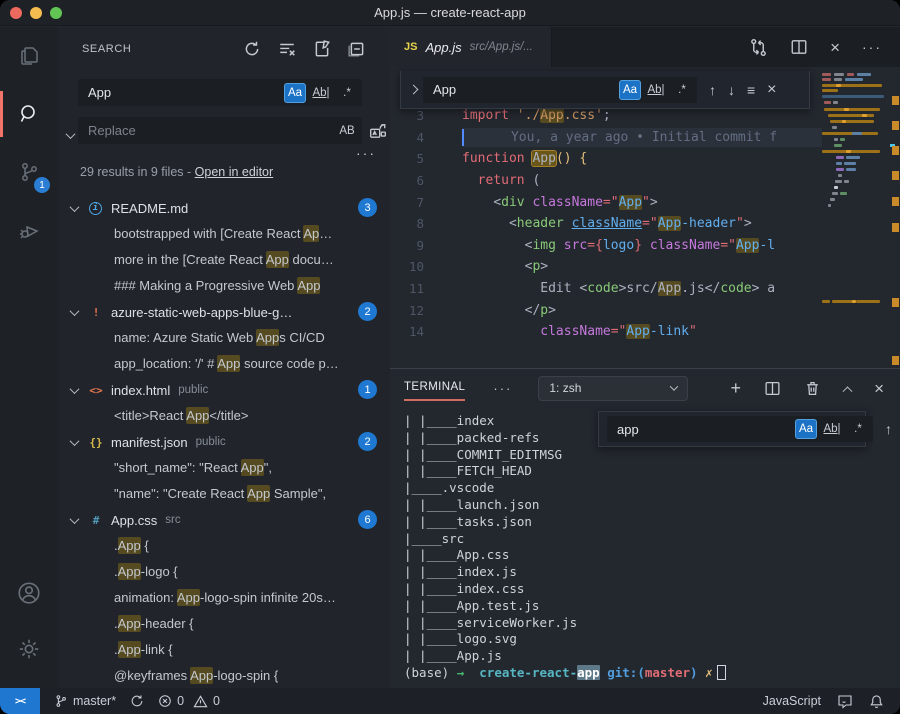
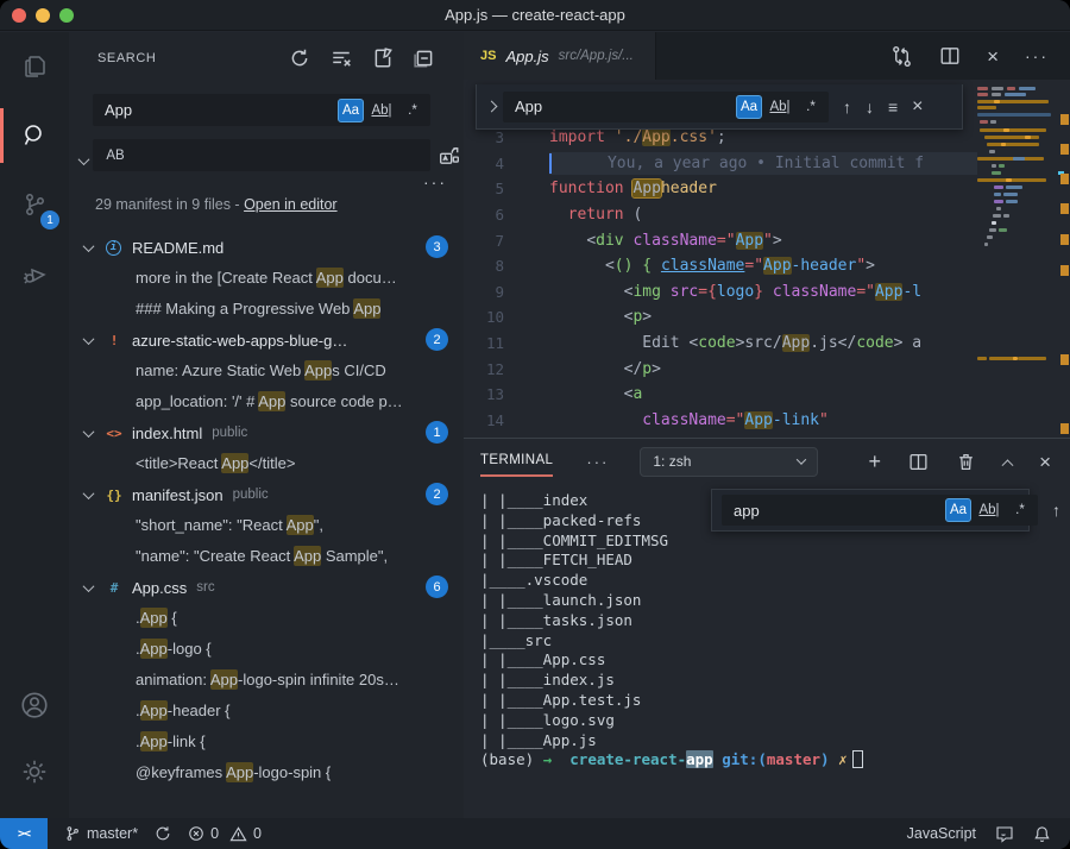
  App.js — create-react-app
  1
  SEARCH
  App
  Aa
  Ab|
  .*
- Replace
  AB
  ···
- 29 results in 9 files - Open in editor
+ 29 manifest in 9 files - Open in editor
  i
  README.md
  3
- bootstrapped with [Create React Ap…
  more in the [Create React App docu…
  ### Making a Progressive Web App
  !
  azure-static-web-apps-blue-g…
  2
  name: Azure Static Web Apps CI/CD
  app_location: '/' # App source code p…
  <>
  index.html
  public
  1
  <title>React App</title>
  {}
  manifest.json
  public
  2
  "short_name": "React App",
  "name": "Create React App Sample",
  #
  App.css
  src
  6
  .App {
  .App-logo {
  animation: App-logo-spin infinite 20s…
  .App-header {
  .App-link {
  @keyframes App-logo-spin {
  JS
  App.js
  src/App.js/...
  ×
  ···
  App
  Aa
  Ab|
  .*
  ↑
  ↓
  ≡
  ×
  3
  import './App.css';
  4
  You, a year ago • Initial commit f
  5
- function App() {
+ function Appheader
  6
  return (
  7
  <div className="App">
  8
- <header className="App-header">
+ <() { className="App-header">
  9
  <img src={logo} className="App-l
  10
  <p>
  11
  Edit <code>src/App.js</code> a
  12
  </p>
+ 13
+ <a
  14
  className="App-link"
  TERMINAL
  ···
  1: zsh
  +
  ×
  app
  Aa
  Ab|
  .*
  ↑
  | |____index
  | |____packed-refs
  | |____COMMIT_EDITMSG
  | |____FETCH_HEAD
  |____.vscode
  | |____launch.json
  | |____tasks.json
  |____src
  | |____App.css
  | |____index.js
- | |____index.css
  | |____App.test.js
- | |____serviceWorker.js
  | |____logo.svg
  | |____App.js
  (base) → create-react-app git:(master) ✗
  ><
  master*
  0
  0
  JavaScript
